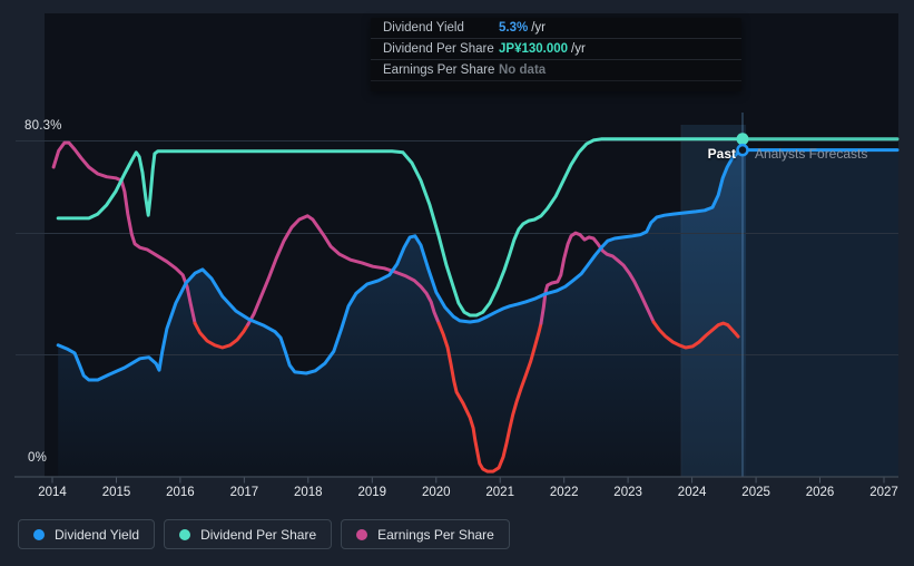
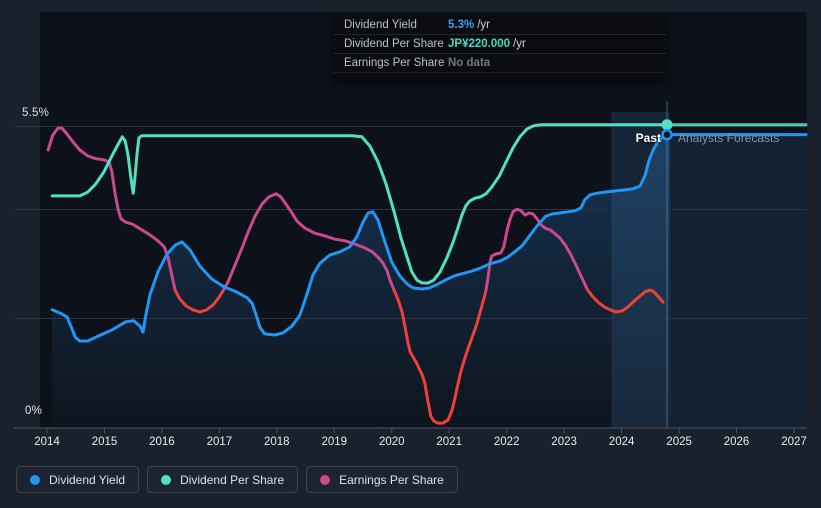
  2014
  2015
  2016
  2017
  2018
  2019
  2020
  2021
  2022
  2023
  2024
  2025
  2026
  2027
- 80.3%
+ 5.5%
  0%
  Past
  Analysts Forecasts
  Dividend Yield
  5.3%
  /yr
  Dividend Per Share
- JP¥130.000
+ JP¥220.000
  /yr
  Earnings Per Share
  No data
  Dividend Yield
  Dividend Per Share
  Earnings Per Share
